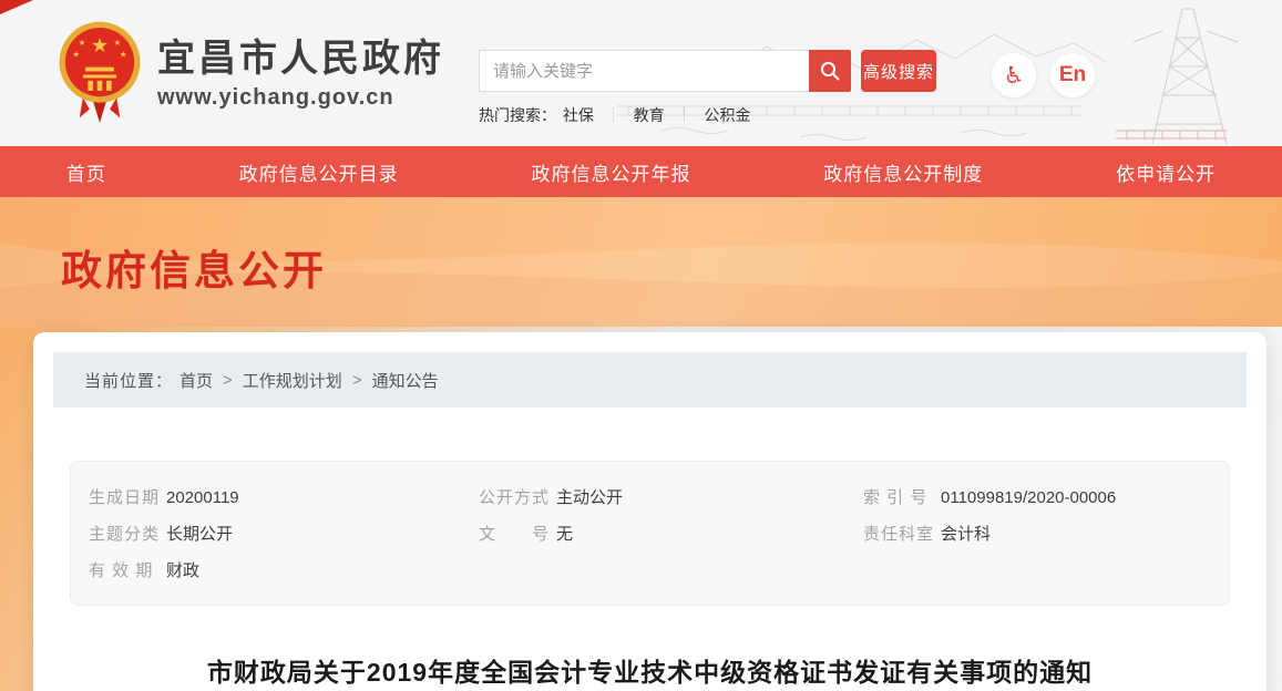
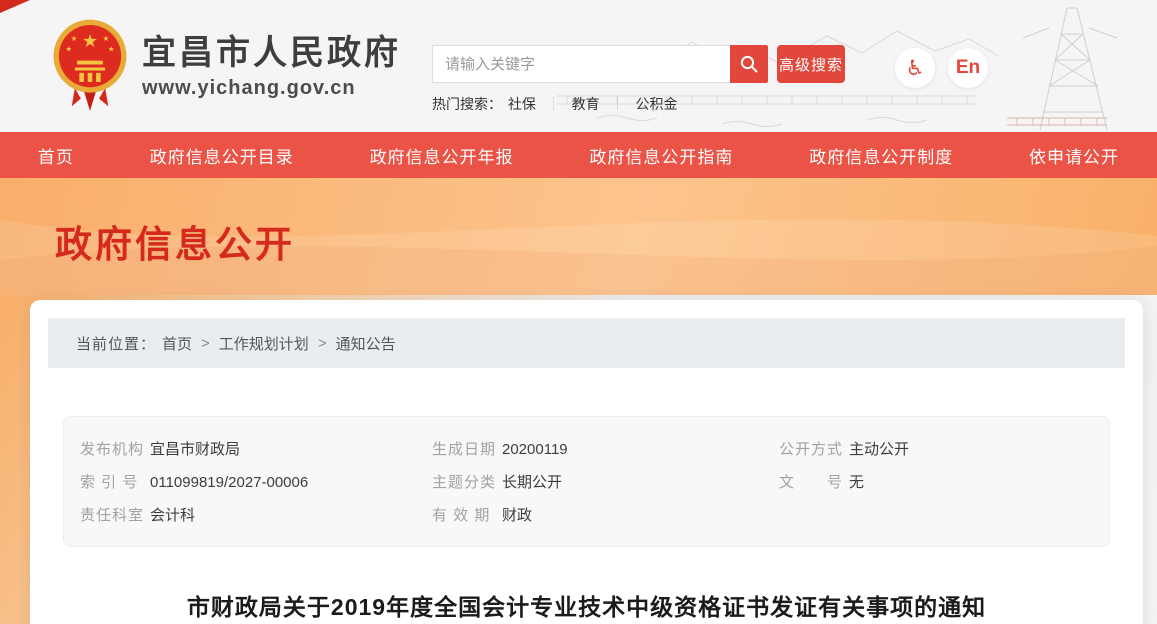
  ★
  ★
  ★
  ★
  ★
  宜昌市人民政府
  www.yichang.gov.cn
  请输入关键字
  高级搜索
  热门搜索： 社保 ｜ 教育 ｜ 公积金
  ♿
  En
  首页
  政府信息公开目录
  政府信息公开年报
+ 政府信息公开指南
  政府信息公开制度
  依申请公开
  政府信息公开
  当前位置：
  首页
  >
  工作规划计划
  >
  通知公告
+ 发布机构 宜昌市财政局
  生成日期 20200119
  公开方式 主动公开
- 索 引 号 011099819/2020-00006
+ 索 引 号 011099819/2027-00006
  主题分类 长期公开
  文 号 无
  责任科室 会计科
  有 效 期 财政
  市财政局关于2019年度全国会计专业技术中级资格证书发证有关事项的通知
